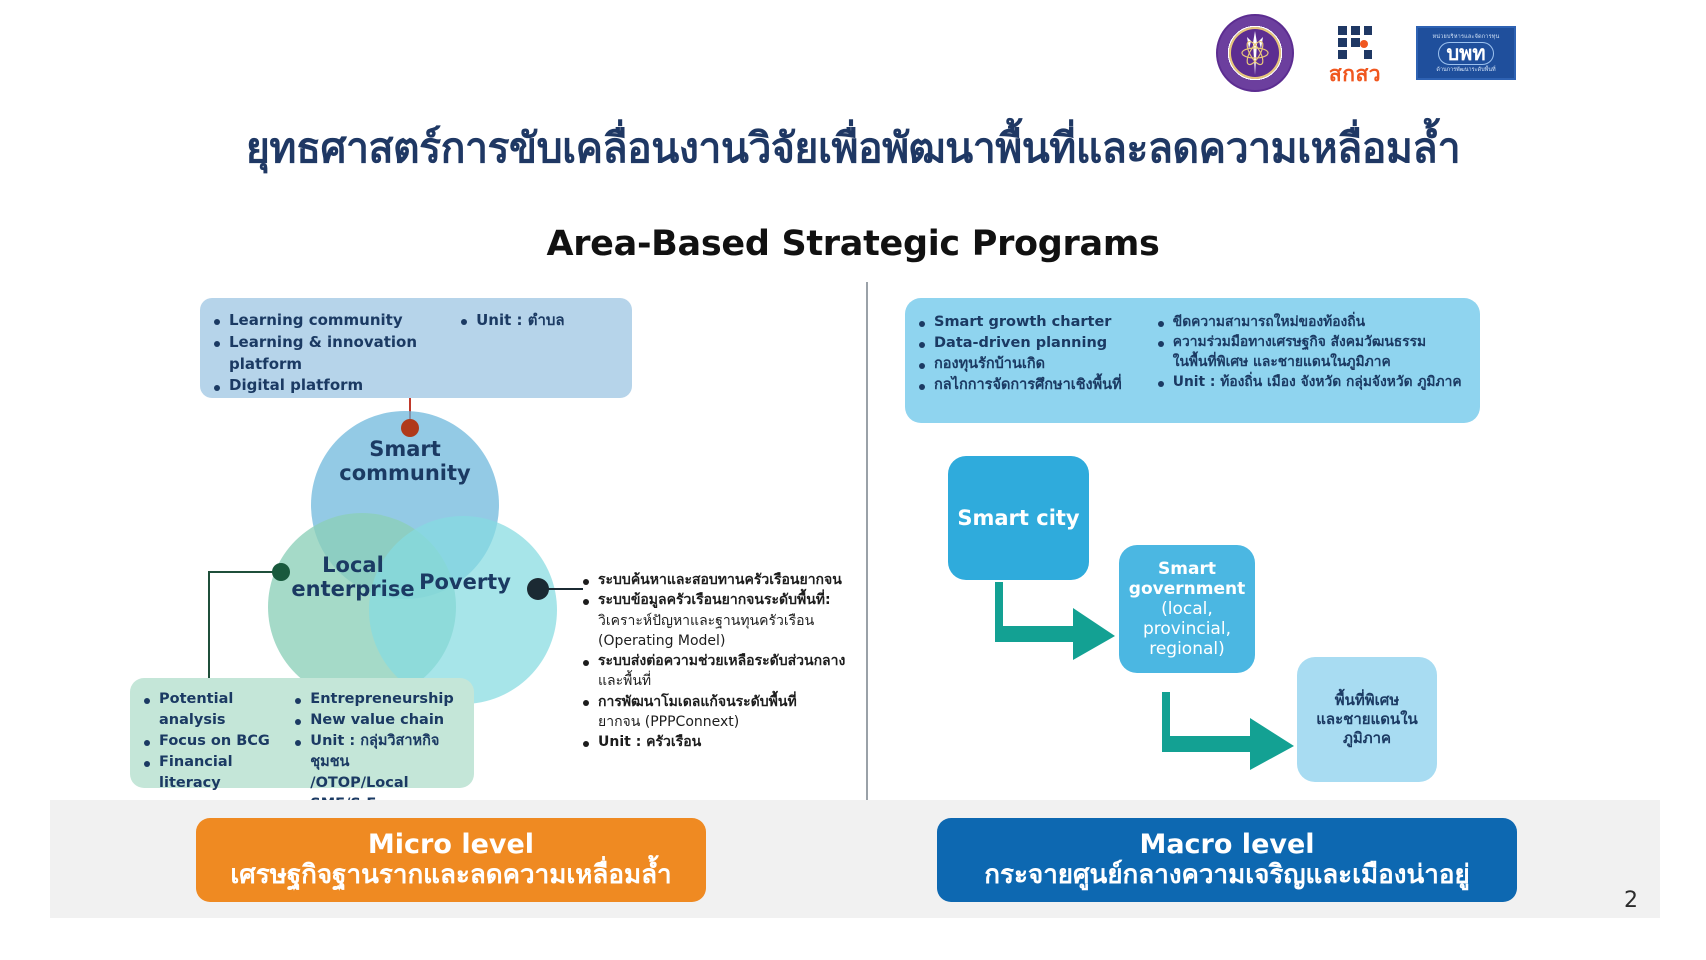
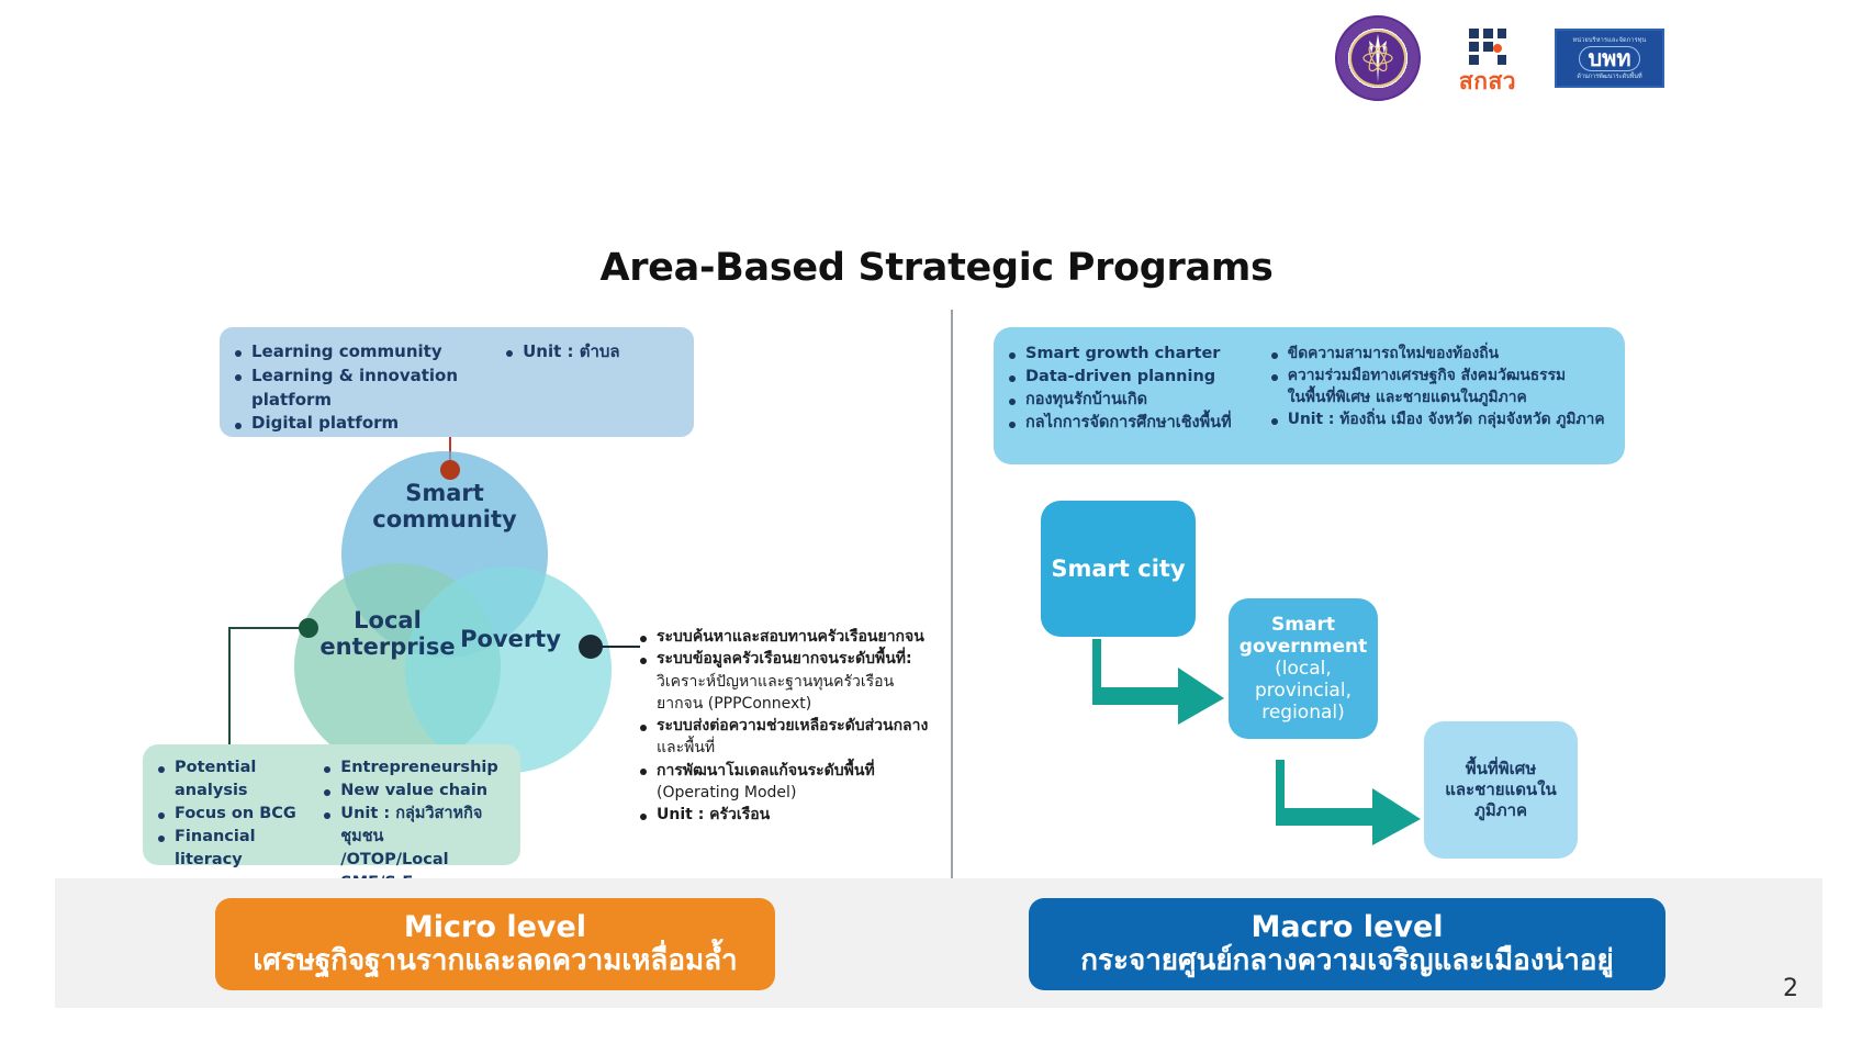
  สกสว
  บพท
- ยุทธศาสตร์การขับเคลื่อนงานวิจัยเพื่อพัฒนาพื้นที่และลดความเหลื่อมล้ำ
  Area-Based Strategic Programs
  Learning community
  Learning & innovation platform
  Digital platform
  Unit : ตำบล
  Smart
  community
  Local
  enterprise
  Poverty
  Potential analysis
  Focus on BCG
  Financial literacy
  Entrepreneurship
  New value chain
  Unit : กลุ่มวิสาหกิจชุมชน
  ระบบค้นหาและสอบทานครัวเรือนยากจน
  ระบบข้อมูลครัวเรือนยากจนระดับพื้นที่:
  วิเคราะห์ปัญหาและฐานทุนครัวเรือน
- (Operating Model)
+ ยากจน (PPPConnext)
  ระบบส่งต่อความช่วยเหลือระดับส่วนกลาง
  และพื้นที่
  การพัฒนาโมเดลแก้จนระดับพื้นที่
- ยากจน (PPPConnext)
+ (Operating Model)
  Unit : ครัวเรือน
  Smart growth charter
  Data-driven planning
  กองทุนรักบ้านเกิด
  กลไกการจัดการศึกษาเชิงพื้นที่
  ขีดความสามารถใหม่ของท้องถิ่น
  ความร่วมมือทางเศรษฐกิจ สังคมวัฒนธรรม
  ในพื้นที่พิเศษ และชายแดนในภูมิภาค
  Unit : ท้องถิ่น เมือง จังหวัด กลุ่มจังหวัด ภูมิภาค
  Smart city
  Smart
  government
  (local,
  provincial,
  regional)
  พื้นที่พิเศษ
  และชายแดนใน
  ภูมิภาค
  Micro level
  เศรษฐกิจฐานรากและลดความเหลื่อมล้ำ
  Macro level
  กระจายศูนย์กลางความเจริญและเมืองน่าอยู่
  2
